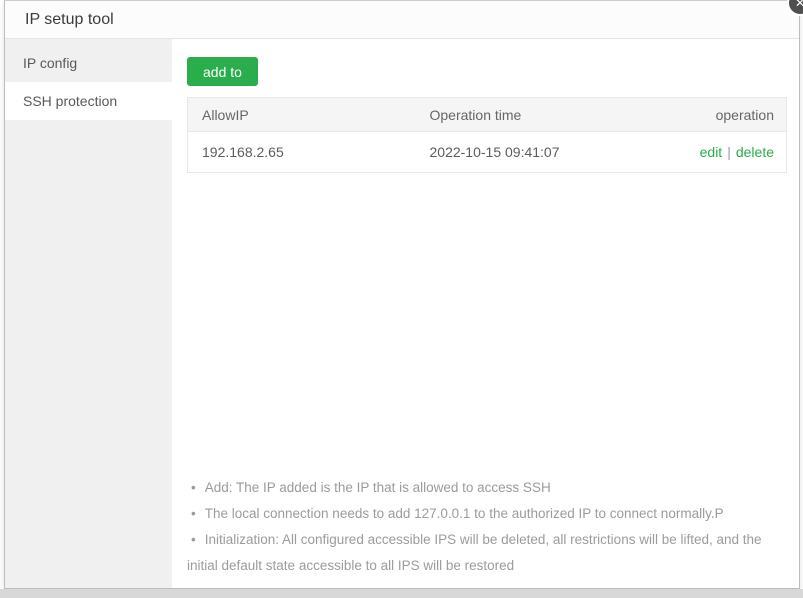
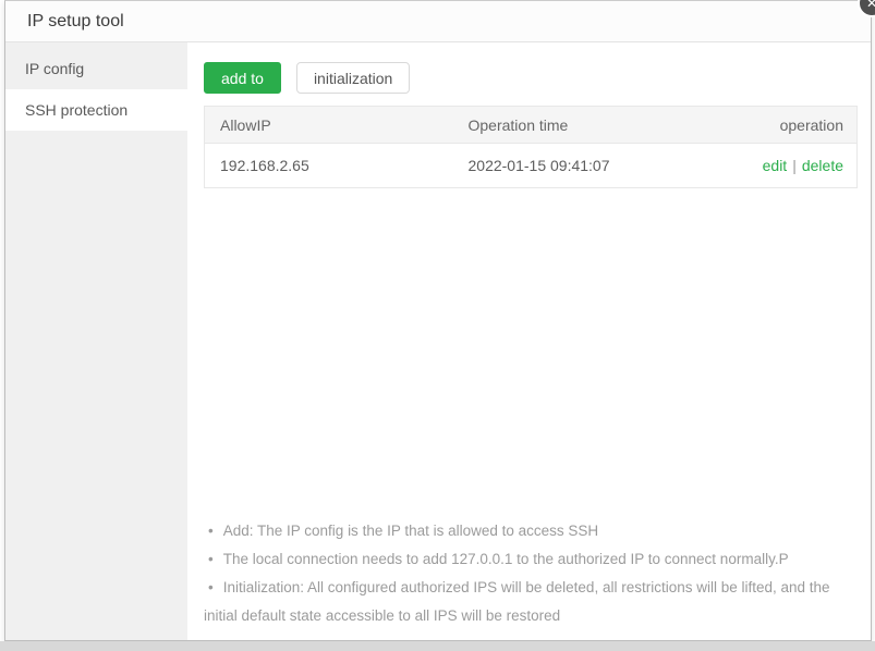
  IP setup tool
  IP config
  SSH protection
  add to
+ initialization
  AllowIP	Operation time	operation
- 192.168.2.65	2022-10-15 09:41:07	edit | delete
+ 192.168.2.65	2022-01-15 09:41:07	edit | delete
- Add: The IP added is the IP that is allowed to access SSH
+ Add: The IP config is the IP that is allowed to access SSH
  The local connection needs to add 127.0.0.1 to the authorized IP to connect normally.P
- Initialization: All configured accessible IPS will be deleted, all restrictions will be lifted, and the initial default state accessible to all IPS will be restored
+ Initialization: All configured authorized IPS will be deleted, all restrictions will be lifted, and the initial default state accessible to all IPS will be restored
  ✕
